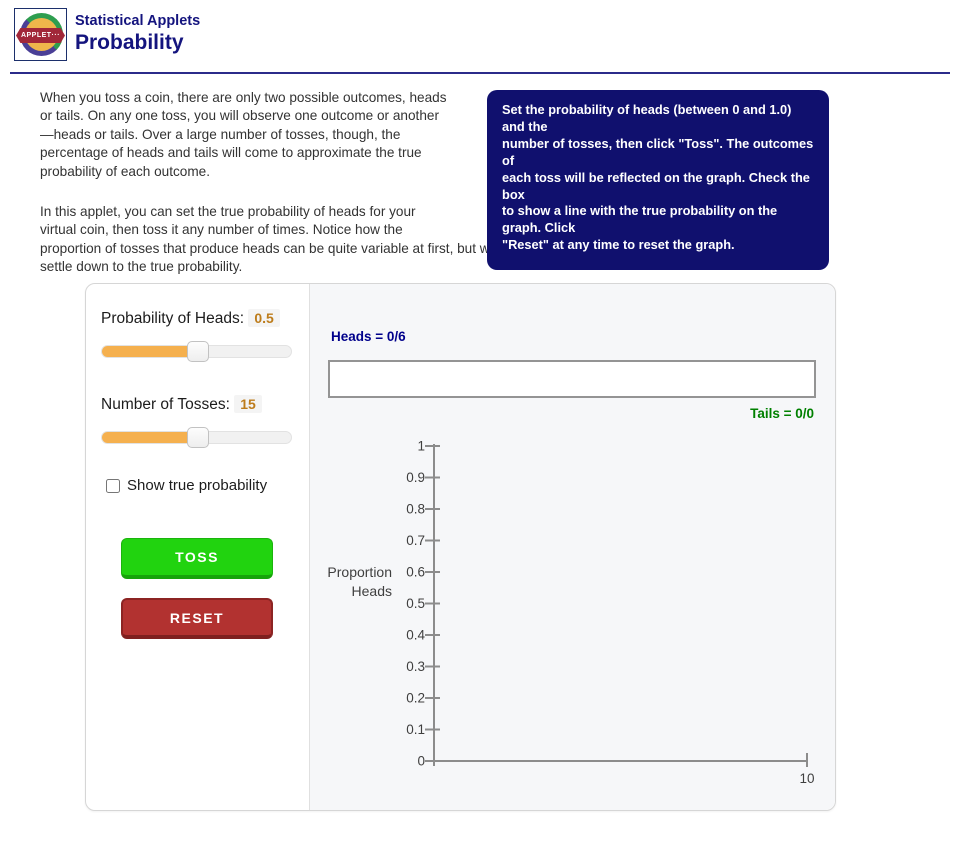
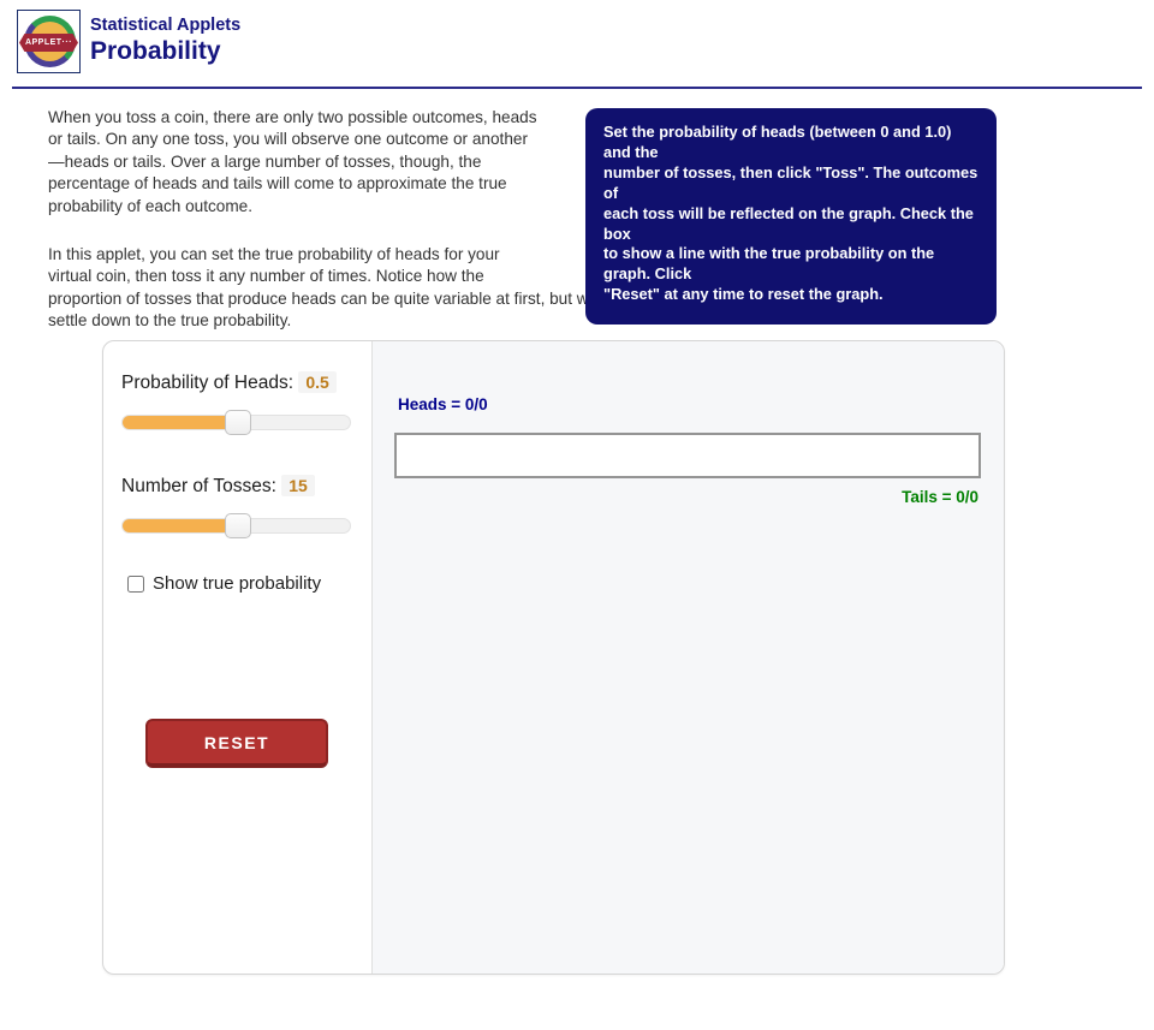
  Statistical Applets
  Probability
  When you toss a coin, there are only two possible outcomes, heads
  or tails. On any one toss, you will observe one outcome or another
  —heads or tails. Over a large number of tosses, though, the
  percentage of heads and tails will come to approximate the true
  probability of each outcome.
  In this applet, you can set the true probability of heads for your
  virtual coin, then toss it any number of times. Notice how the
  proportion of tosses that produce heads can be quite variable at first, but w
  settle down to the true probability.
  Set the probability of heads (between 0 and 1.0) and the
  number of tosses, then click "Toss". The outcomes of
  each toss will be reflected on the graph. Check the box
  to show a line with the true probability on the graph. Click
  "Reset" at any time to reset the graph.
  Probability of Heads: 0.5
  Number of Tosses: 15
  Show true probability
- TOSS
  RESET
- Heads = 0/6
+ Heads = 0/0
  Tails = 0/0
- 1
- 0.9
- 0.8
- 0.7
- 0.6
- 0.5
- 0.4
- 0.3
- 0.2
- 0.1
- 0
- 10
- Proportion
- Heads
